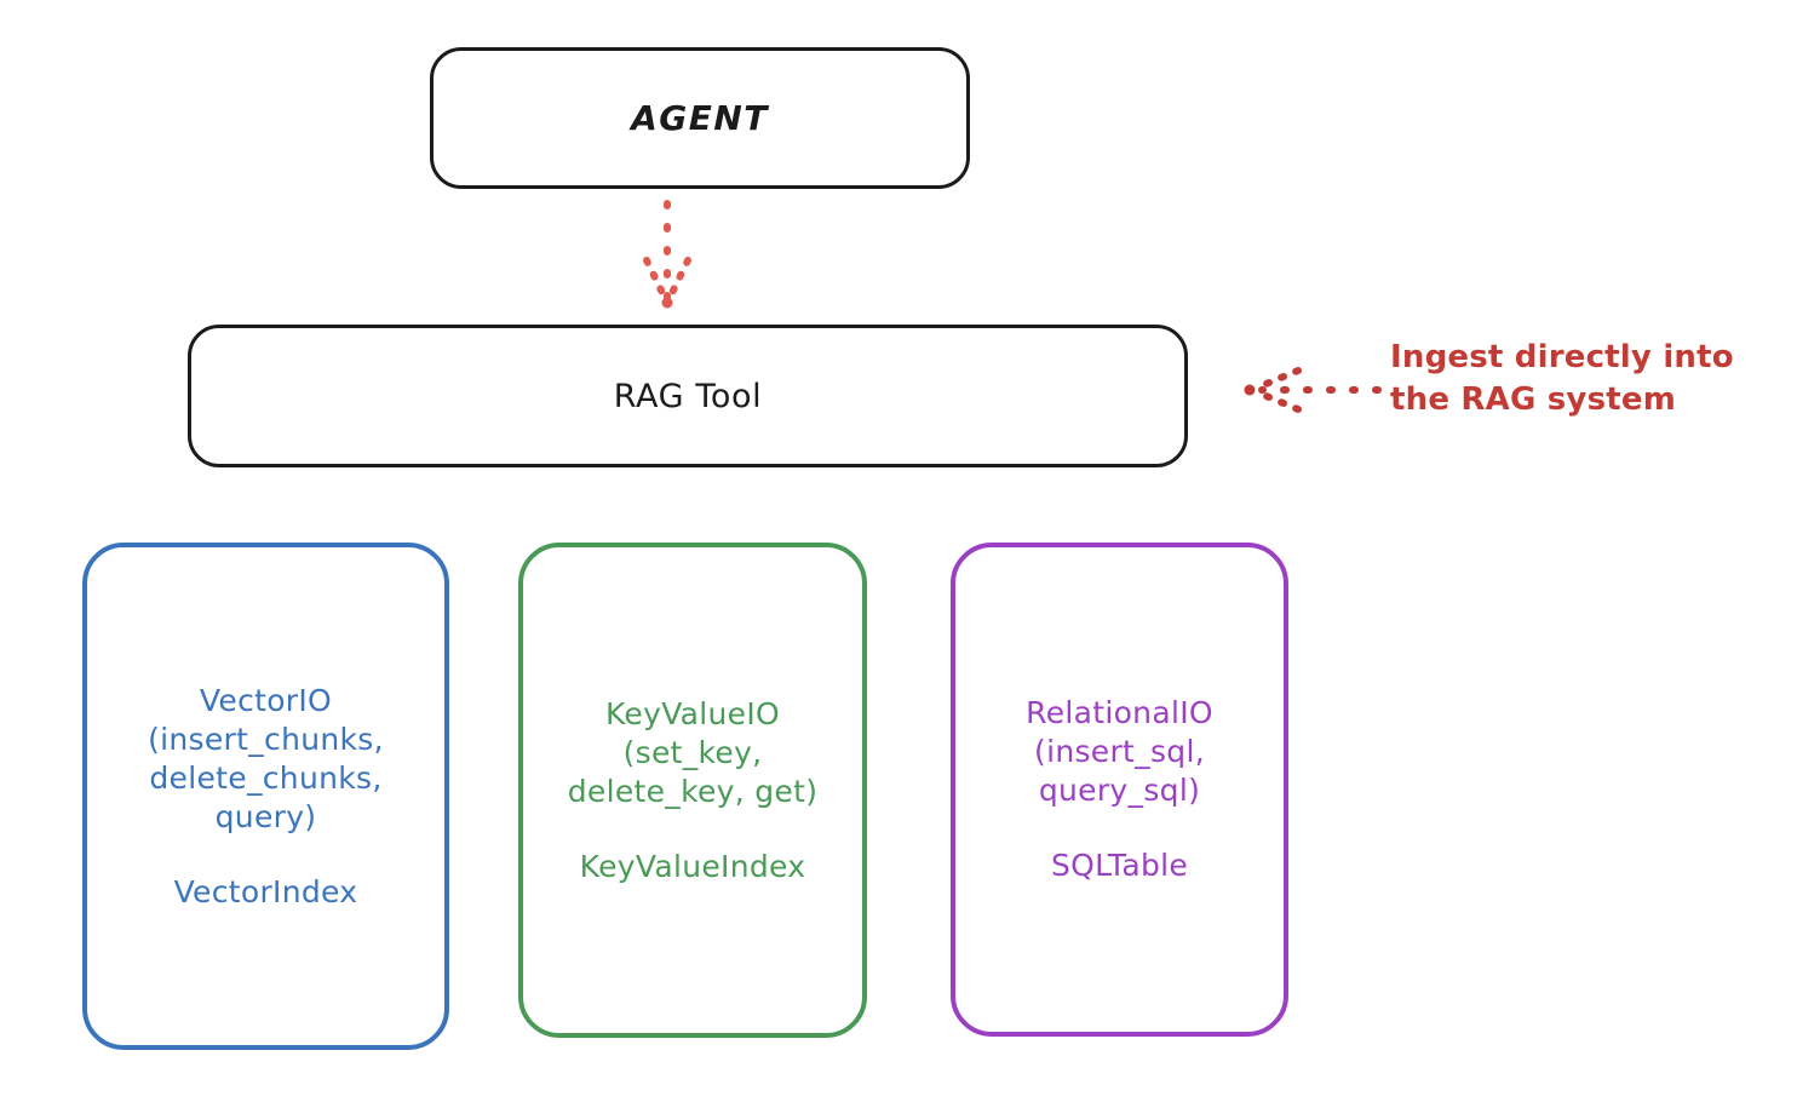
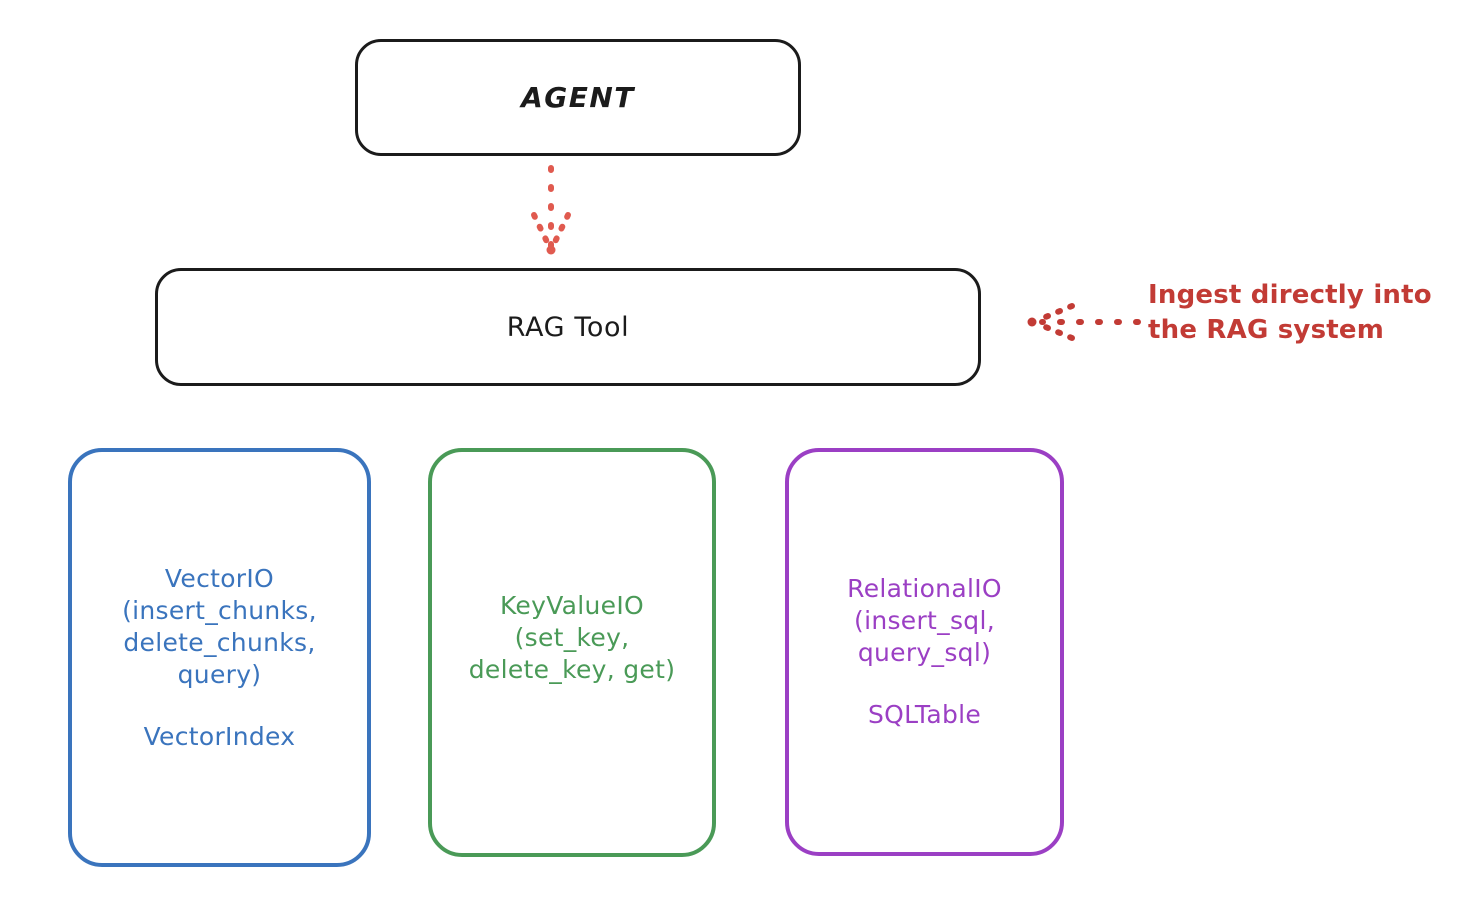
  AGENT
  RAG Tool
  VectorIO
  (insert_chunks,
  delete_chunks,
  query)
  VectorIndex
  KeyValueIO
  (set_key,
  delete_key, get)
- KeyValueIndex
  RelationalIO
  (insert_sql,
  query_sql)
  SQLTable
  Ingest directly into
  the RAG system
